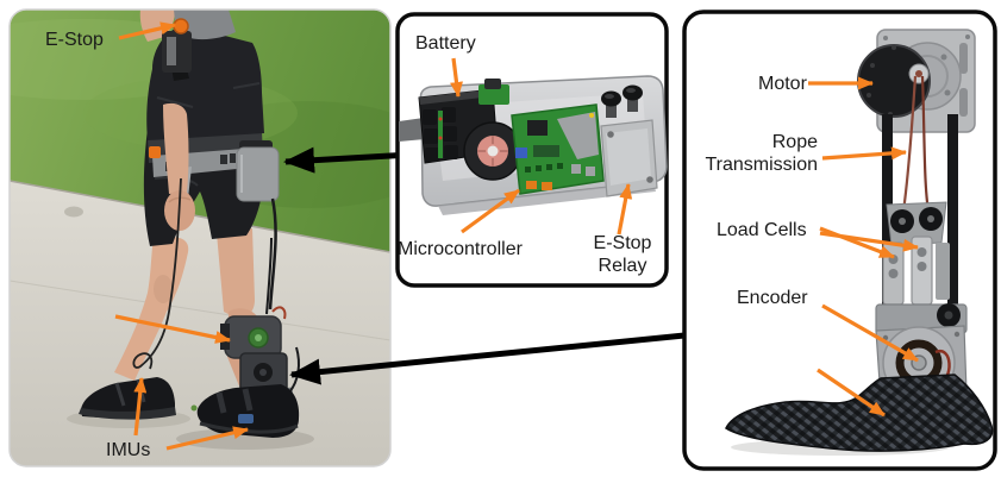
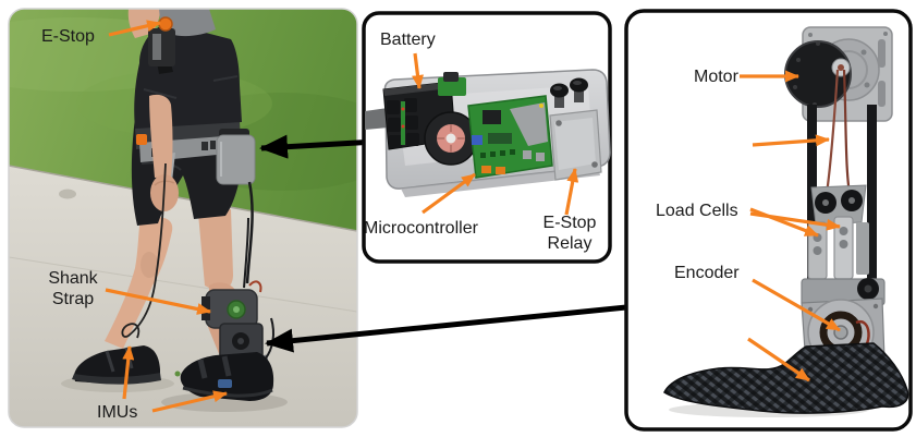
  E-Stop
+ Shank Strap
  IMUs
  Battery
  Microcontroller
  E-Stop Relay
  Motor
- Rope Transmission
  Load Cells
  Encoder
